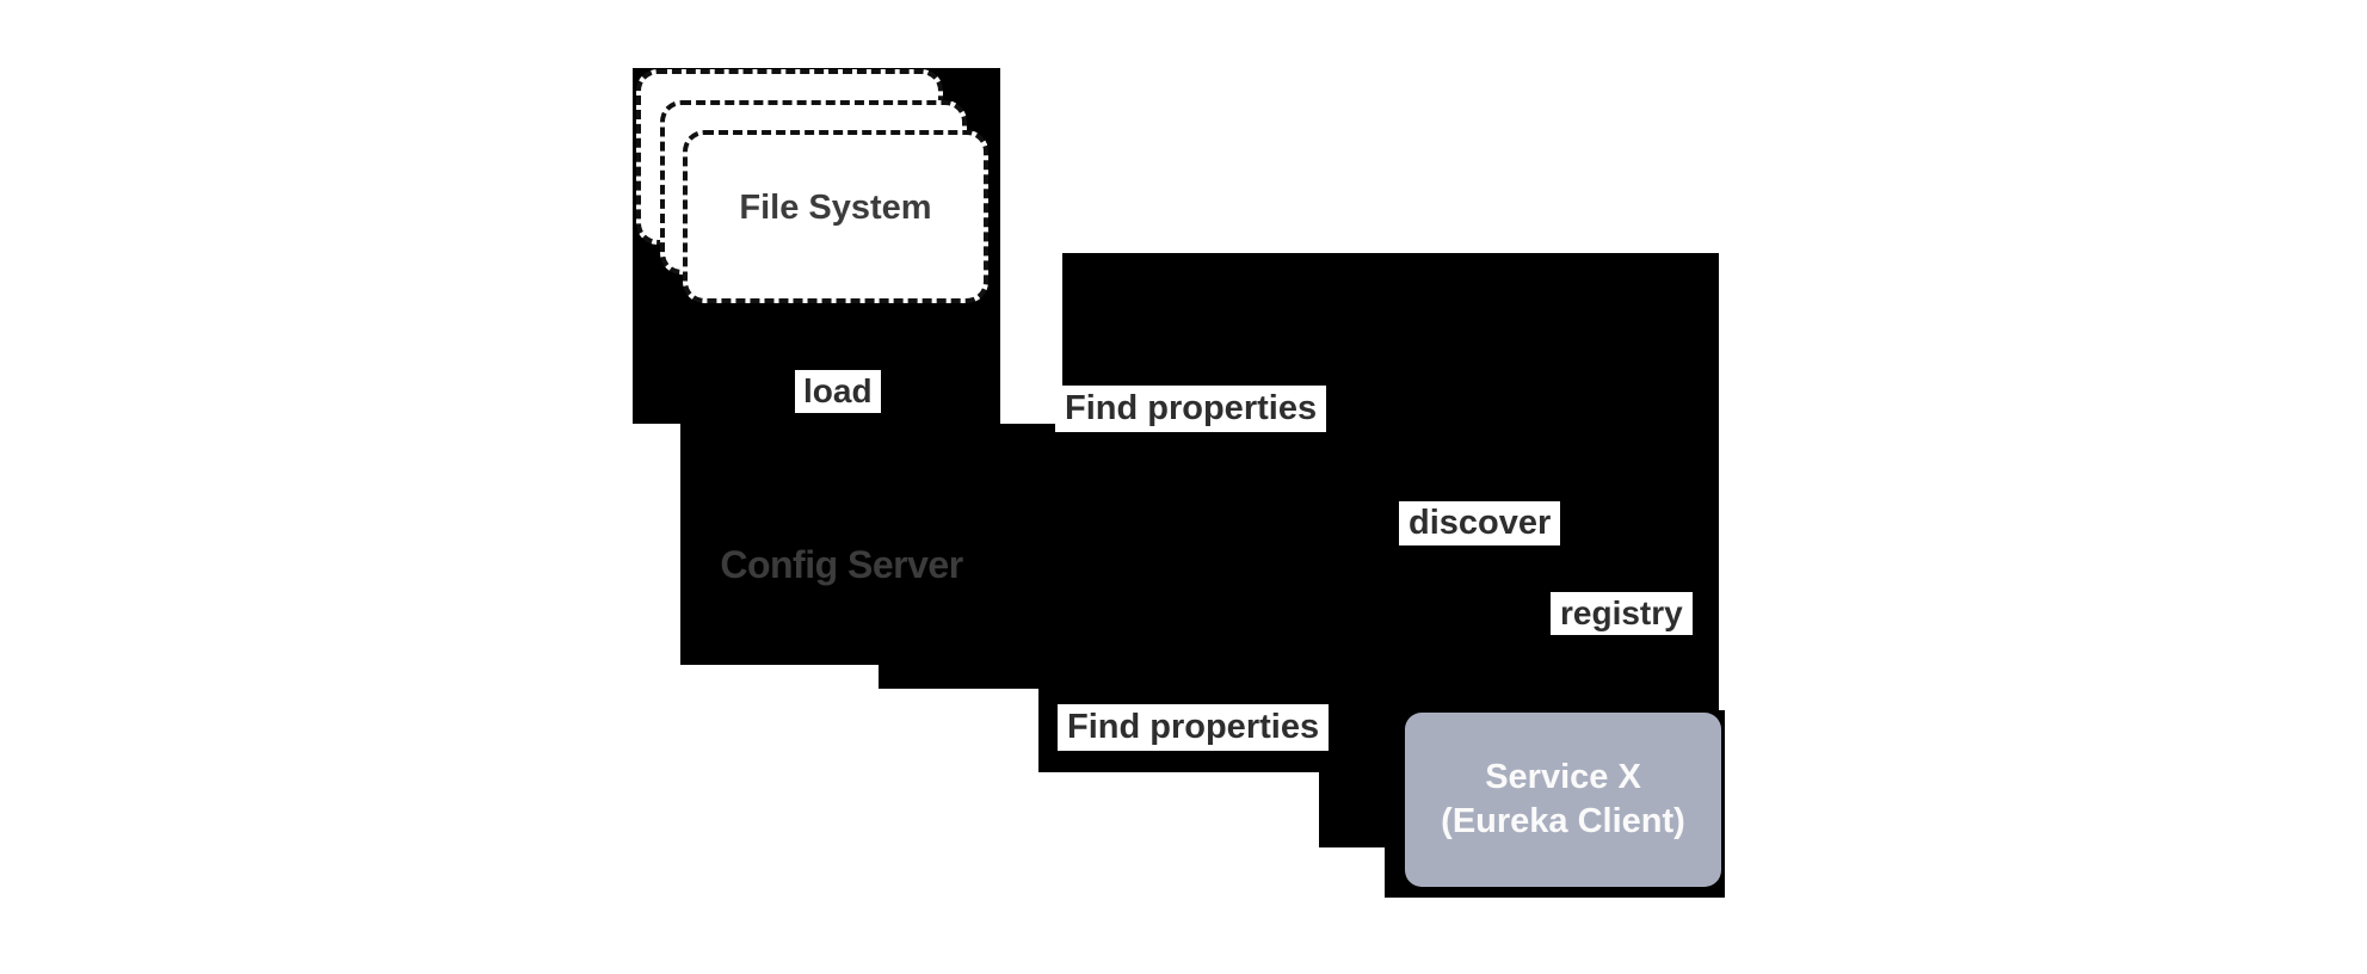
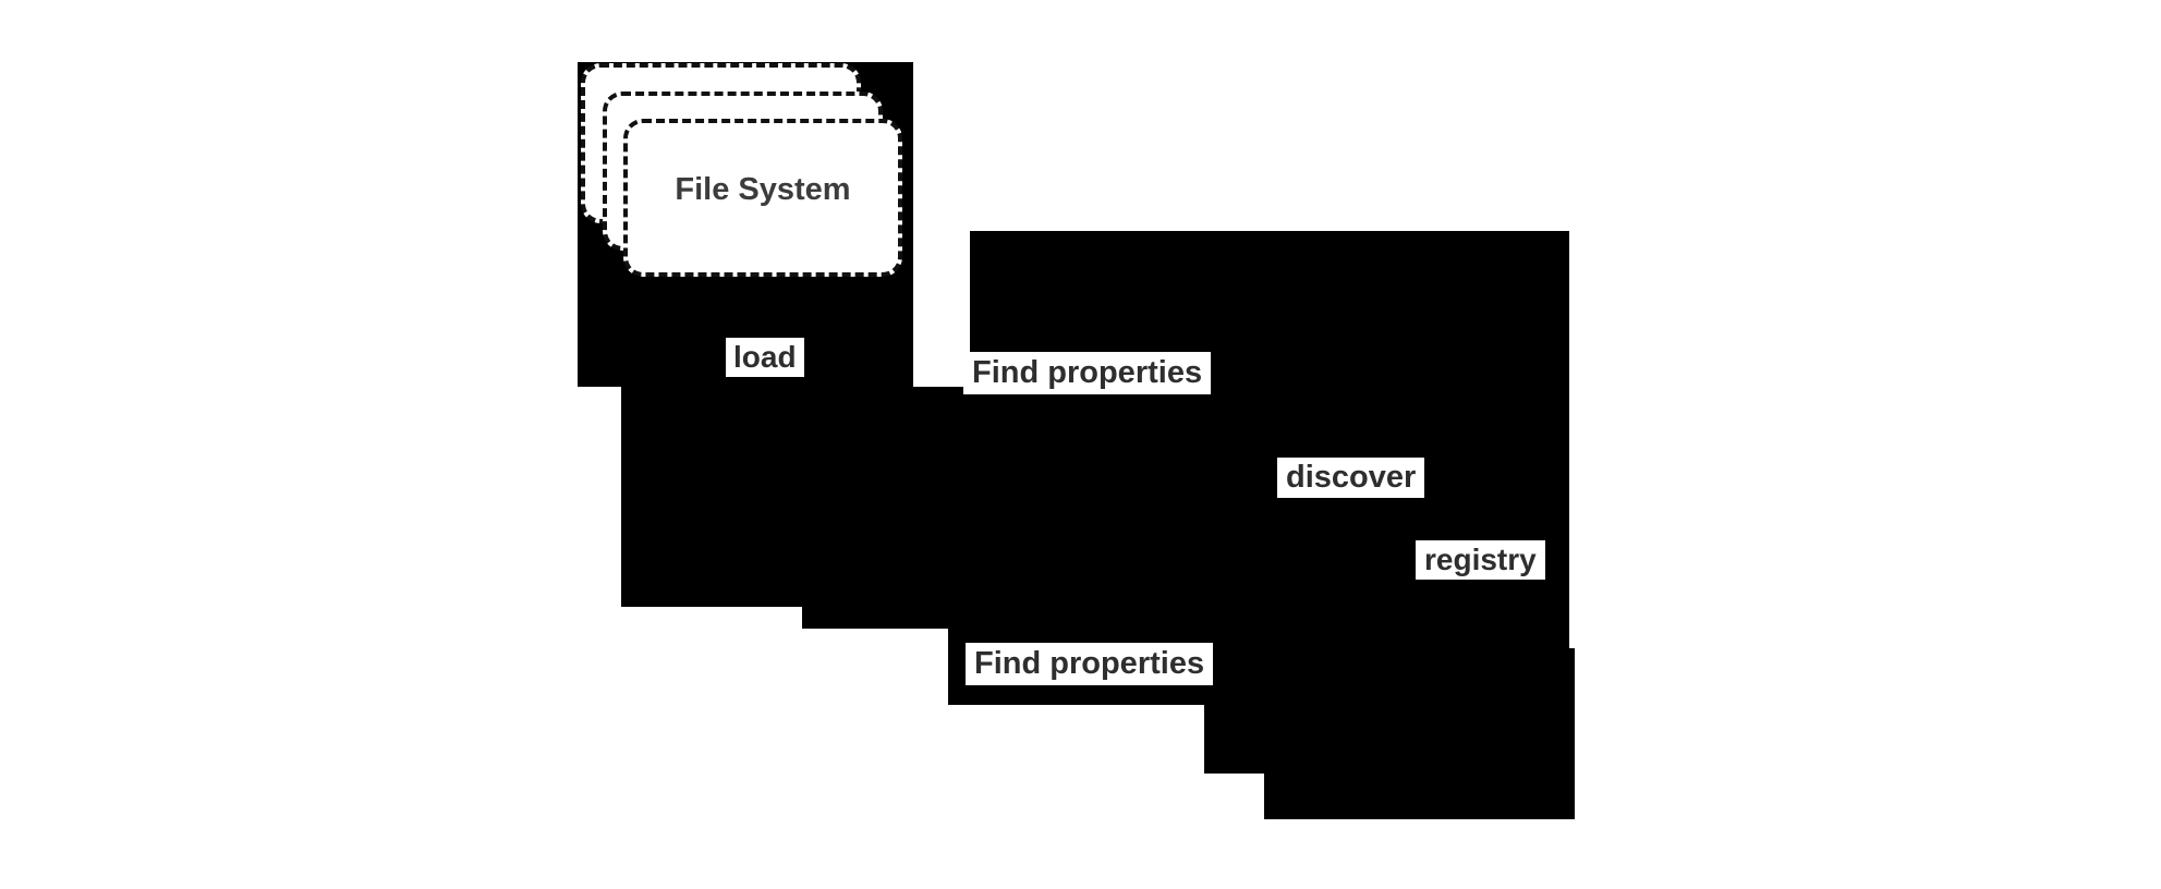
  File System
- Config Server
- Service X
- (Eureka Client)
  load
  Find properties
  Find properties
  discover
  registry
